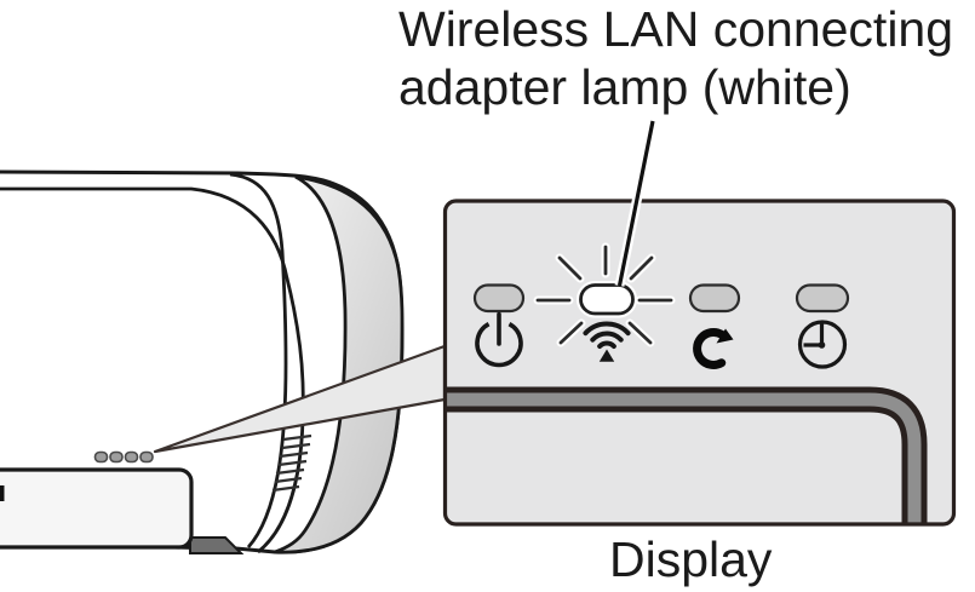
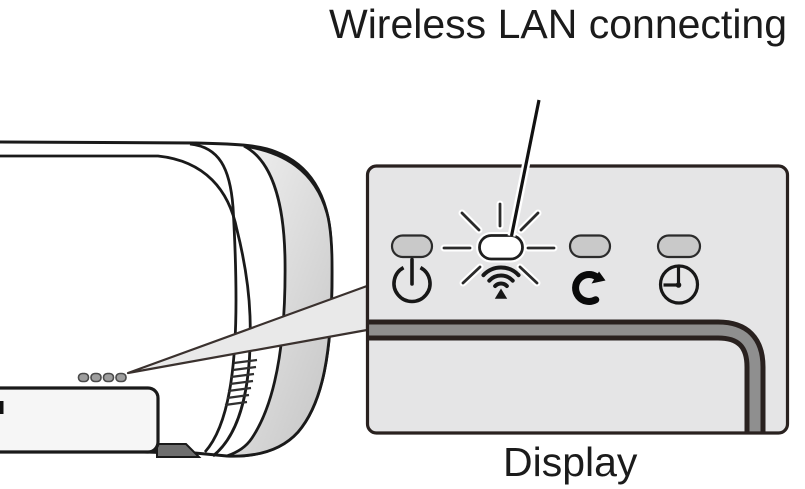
  Wireless LAN connecting
- adapter lamp (white)
  Display
